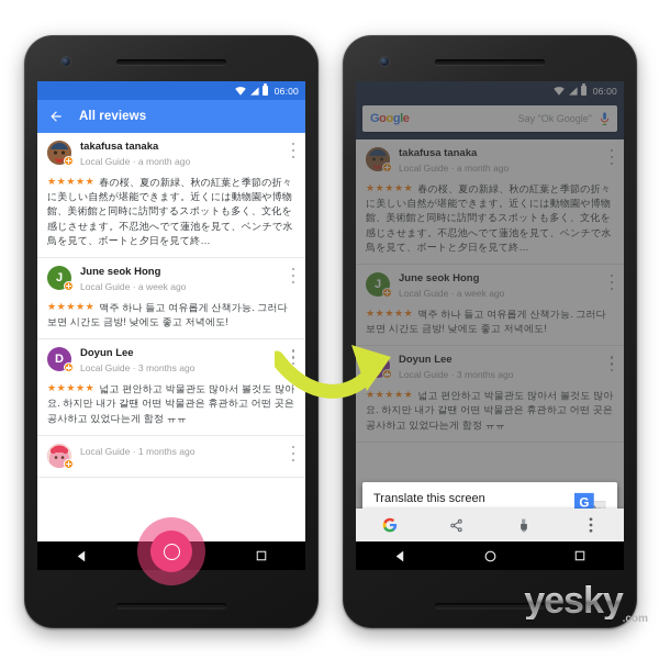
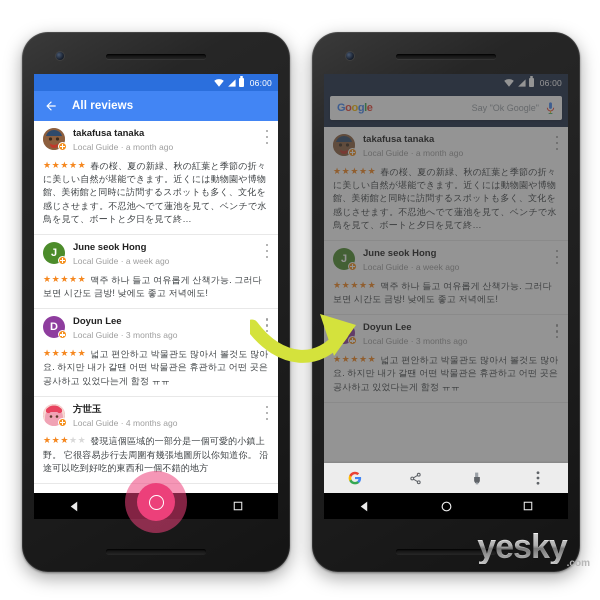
  06:00
  All reviews
  takafusa tanaka
  Local Guide · a month ago
  ★★★★★ 春の桜、夏の新緑、秋の紅葉と季節の折々に美しい自然が堪能できます。近くには動物園や博物館、美術館と同時に訪問するスポットも多く、文化を感じさせます。不忍池へでて蓮池を見て、ベンチで水鳥を見て、ボートと夕日を見て終…
  J
  June seok Hong
  Local Guide · a week ago
  ★★★★★ 맥주 하나 들고 여유롭게 산책가능. 그러다 보면 시간도 금방! 낮에도 좋고 저녁에도!
  D
  Doyun Lee
  Local Guide · 3 months ago
  ★★★★★ 넓고 편안하고 박물관도 많아서 볼것도 많아요. 하지만 내가 갈땐 어떤 박물관은 휴관하고 어떤 곳은 공사하고 있었다는게 함정 ㅠㅠ
+ 方世玉
- Local Guide · 1 months ago
+ Local Guide · 4 months ago
+ ★★★★★ 發現這個區域的一部分是一個可愛的小鎮上野。 它很容易步行去周圍有幾張地圖所以你知道你。 沿途可以吃到好吃的東西和一個不錯的地方
  06:00
  Google
  Say "Ok Google"
  takafusa tanaka
  Local Guide · a month ago
  ★★★★★ 春の桜、夏の新緑、秋の紅葉と季節の折々に美しい自然が堪能できます。近くには動物園や博物館、美術館と同時に訪問するスポットも多く、文化を感じさせます。不忍池へでて蓮池を見て、ベンチで水鳥を見て、ボートと夕日を見て終…
  J
  June seok Hong
  Local Guide · a week ago
  ★★★★★ 맥주 하나 들고 여유롭게 산책가능. 그러다 보면 시간도 금방! 낮에도 좋고 저녁에도!
  Doyun Lee
  Local Guide · 3 months ago
  ★★★★★ 넓고 편안하고 박물관도 많아서 볼것도 많아요. 하지만 내가 갈땐 어떤 박물관은 휴관하고 어떤 곳은 공사하고 있었다는게 함정 ㅠㅠ
- Translate this screen
- G
  yesky
  .com
